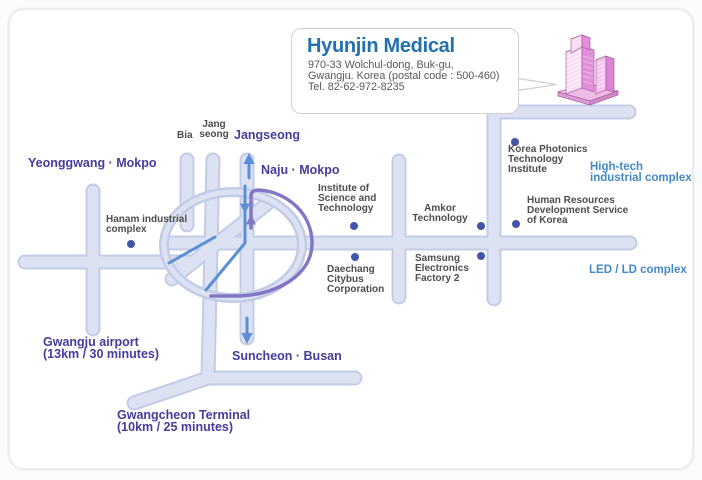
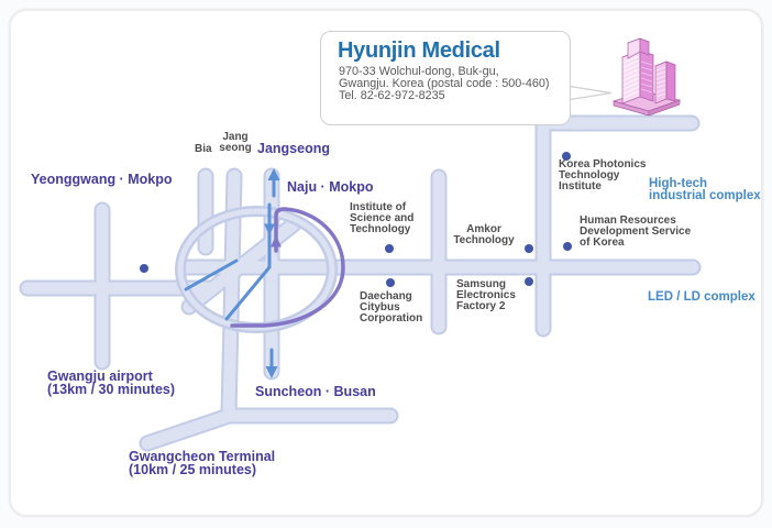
  Hyunjin Medical
  970-33 Wolchul-dong, Buk-gu,
  Gwangju. Korea (postal code : 500-460)
  Tel. 82-62-972-8235
  Yeonggwang · Mokpo
  Jangseong
  Naju · Mokpo
  Suncheon · Busan
  Gwangju airport
  (13km / 30 minutes)
  Gwangcheon Terminal
  (10km / 25 minutes)
  Bia
  Jang
  seong
- Hanam industrial
- complex
  Institute of
  Science and
  Technology
  Amkor
  Technology
  Daechang
  Citybus
  Corporation
  Samsung
  Electronics
  Factory 2
  Korea Photonics
  Technology
  Institute
  Human Resources
  Development Service
  of Korea
  High-tech
  industrial complex
  LED / LD complex
